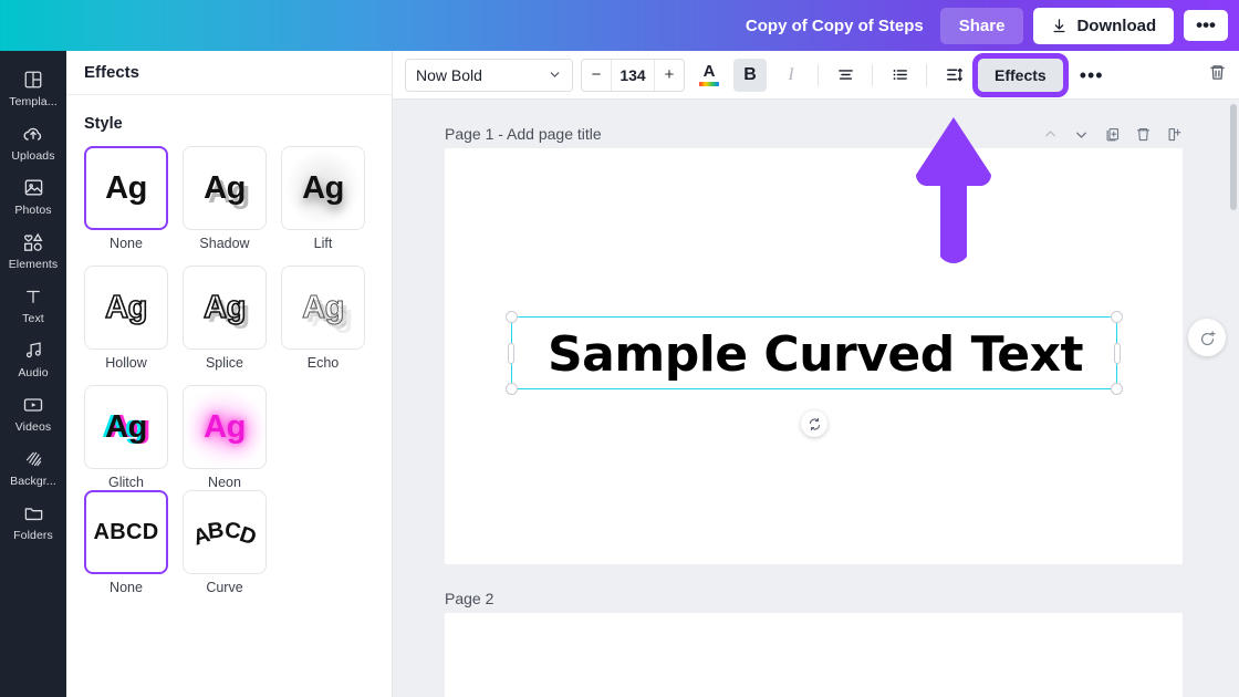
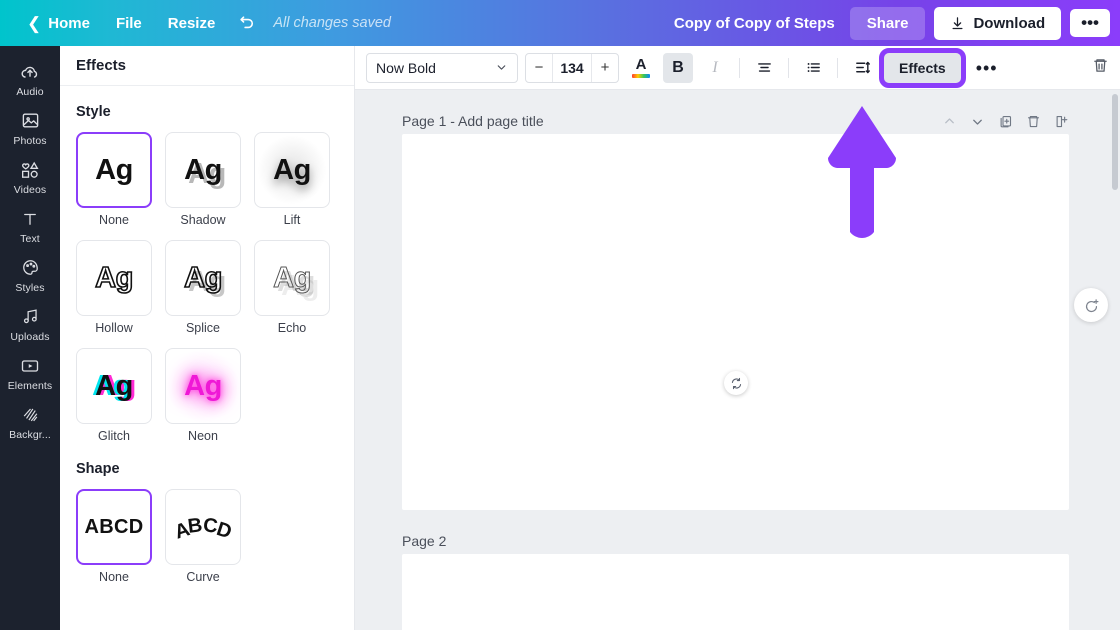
+ ❮
+ Home
+ File
+ Resize
+ All changes saved
  Copy of Copy of Steps
  Share
  Download
  •••
- Templa...
- Uploads
+ Audio
  Photos
- Elements
+ Videos
  Text
+ Styles
- Audio
+ Uploads
- Videos
+ Elements
  Backgr...
- Folders
  Effects
  Style
  Ag
  None
  Ag
  Shadow
  Ag
  Lift
  Ag
  Hollow
  Ag
  Splice
  Ag
  Echo
  Ag
  Glitch
  Ag
  Neon
+ Shape
  ABCD
  None
  Curve
  Now Bold
  −
  134
  +
  A
  B
  I
  Effects
  •••
  Page 1 - Add page title
  Page 2
- Sample Curved Text
